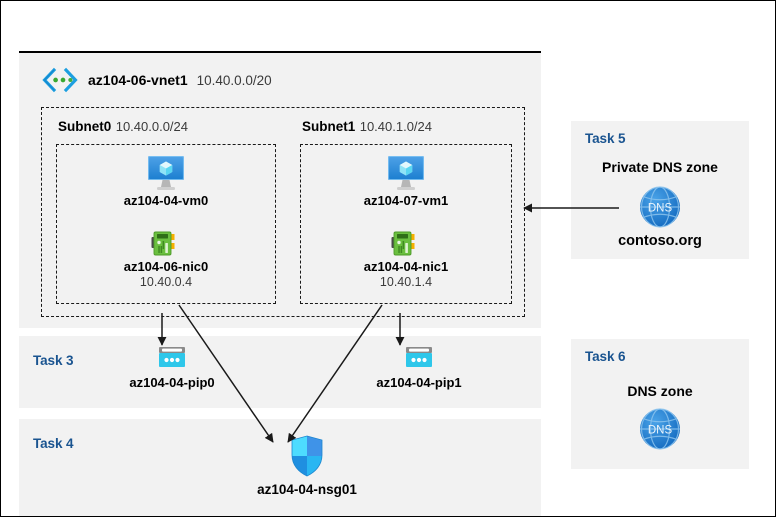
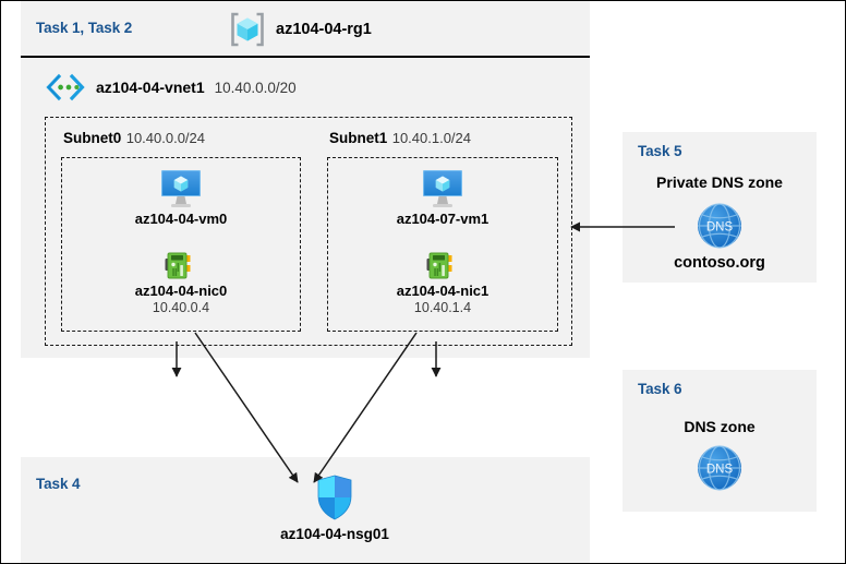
+ Task 1, Task 2
+ az104-04-rg1
- az104-06-vnet1
+ az104-04-vnet1
  10.40.0.0/20
  Subnet0 10.40.0.0/24
  az104-04-vm0
- az104-06-nic0
+ az104-04-nic0
  10.40.0.4
  Subnet1 10.40.1.0/24
  az104-07-vm1
  az104-04-nic1
  10.40.1.4
- Task 3
- az104-04-pip0
- az104-04-pip1
  Task 4
  az104-04-nsg01
  Task 5
  Private DNS zone
  DNS
  contoso.org
  Task 6
  DNS zone
  DNS
